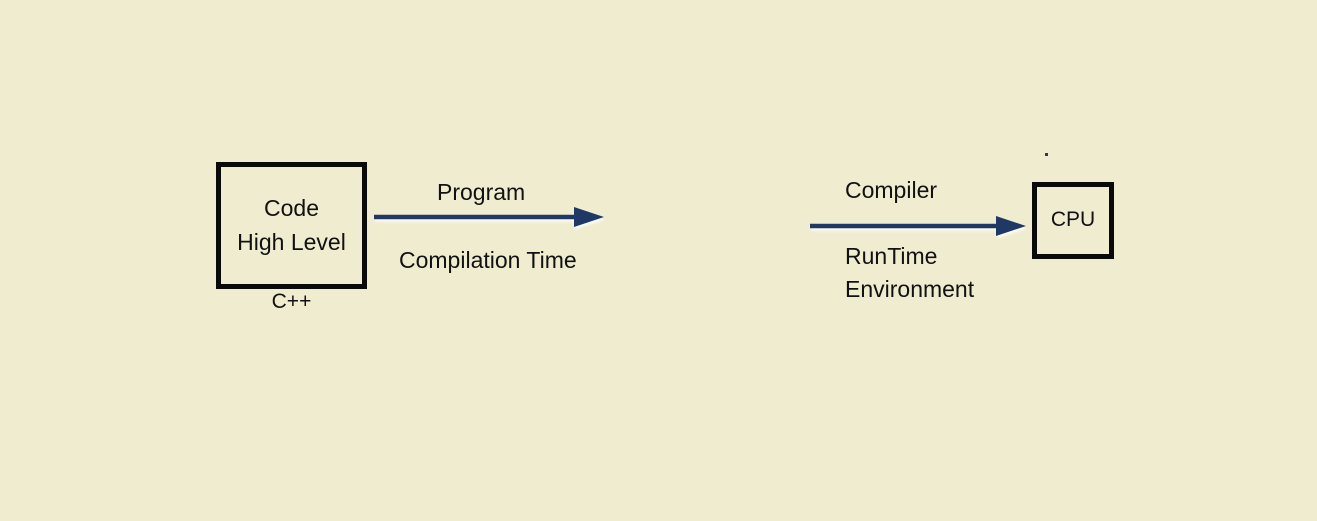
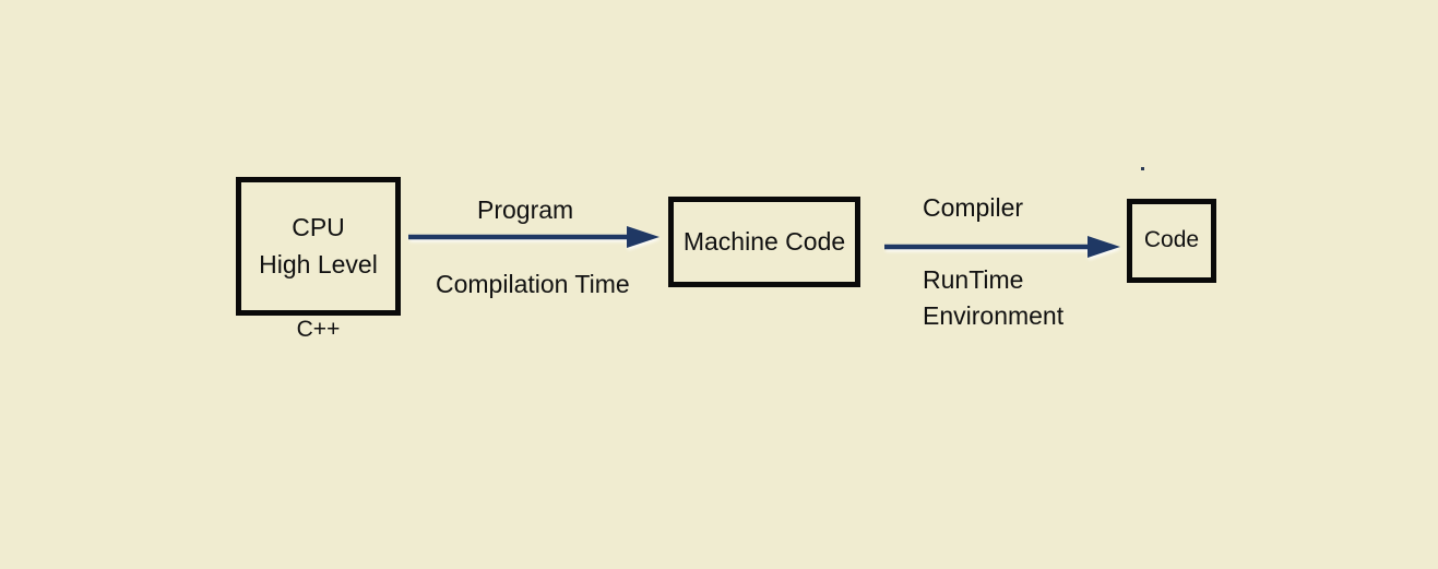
- Code
+ CPU
  High Level
  C++
  Program
  Compilation Time
+ Machine Code
  Compiler
  RunTime
  Environment
- CPU
+ Code
